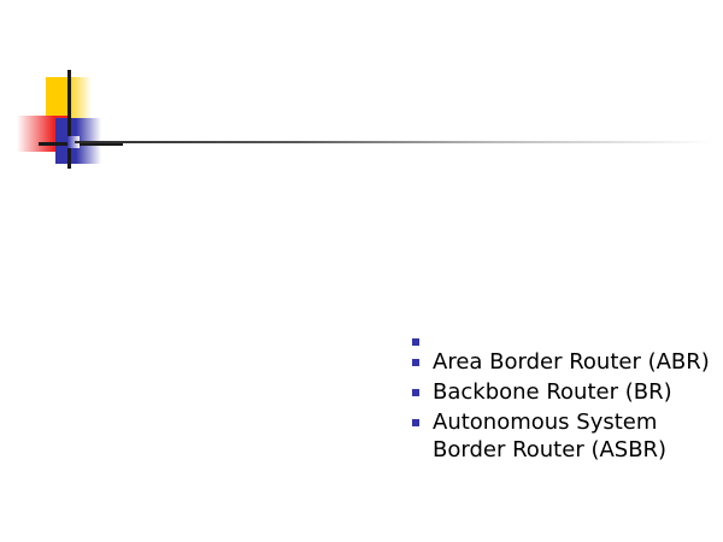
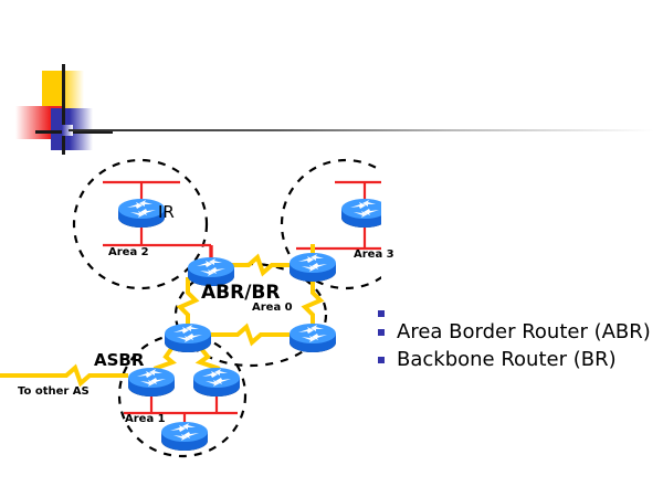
+ IR
+ Area 2
+ Area 3
+ ABR/BR
+ Area 0
+ ASBR
+ To other AS
+ Area 1
  Area Border Router (ABR)
  Backbone Router (BR)
- Autonomous System Border Router (ASBR)
